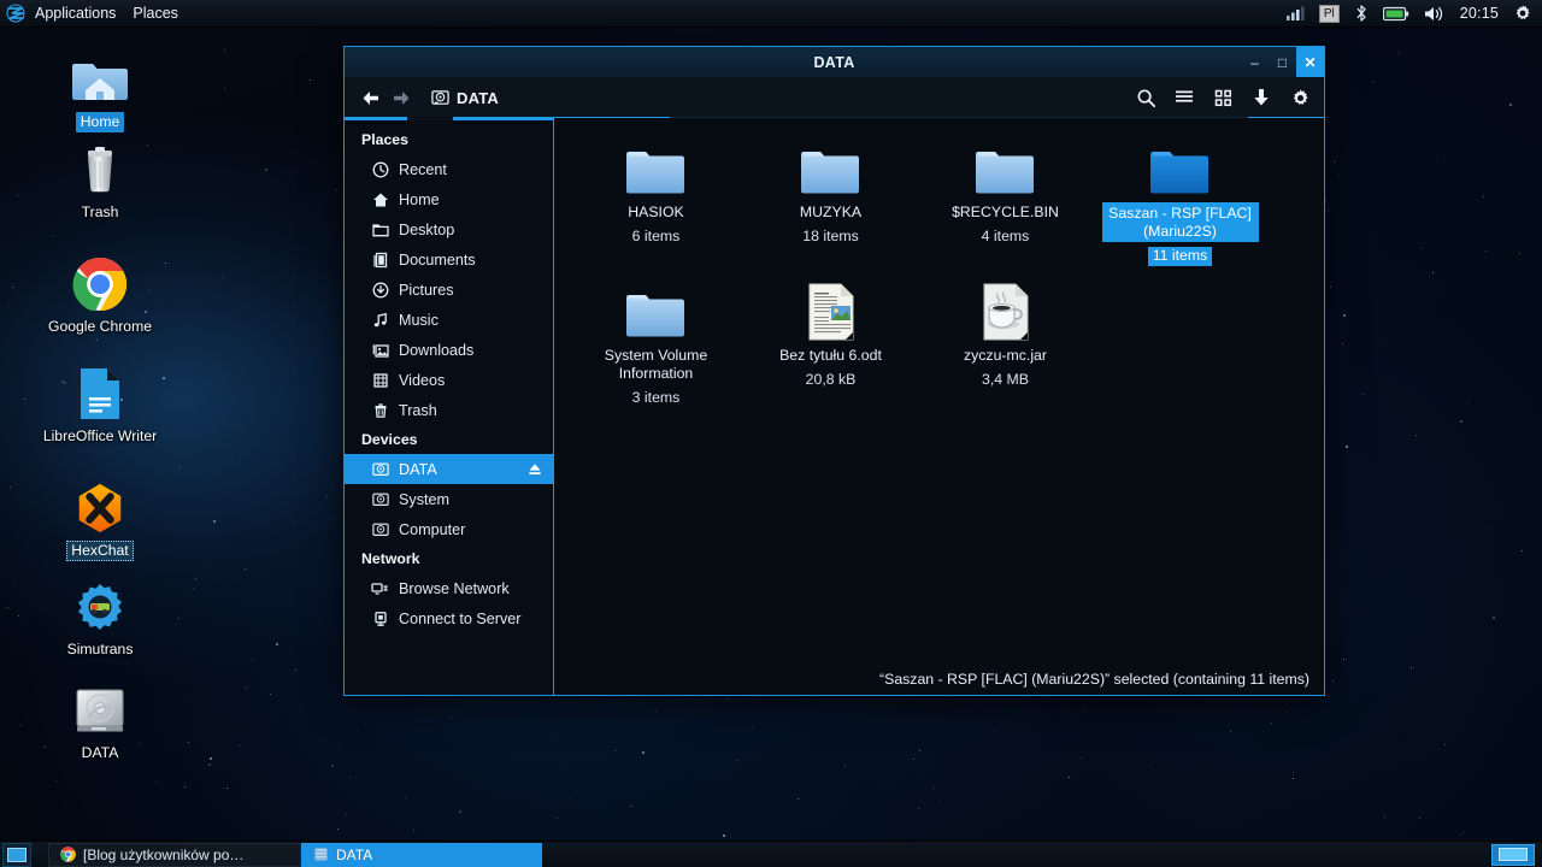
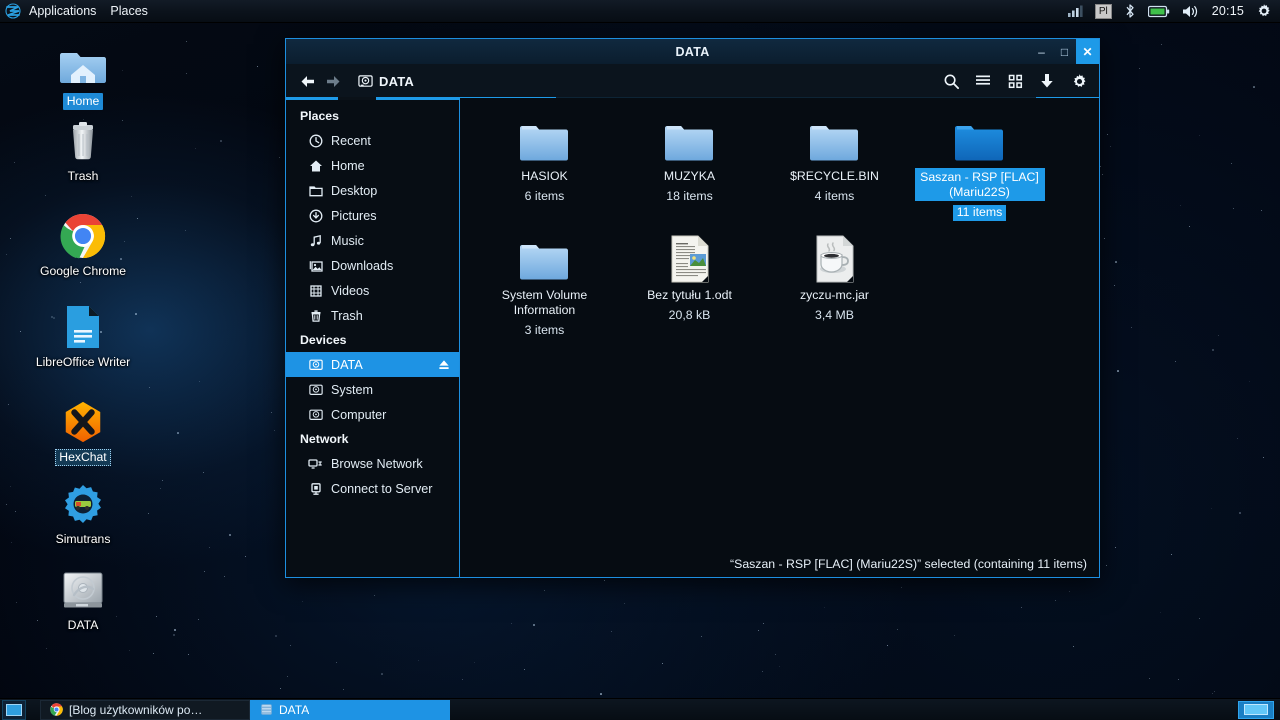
  Applications
  Places
  Pl
  20:15
  Home
  Trash
  Google Chrome
  LibreOffice Writer
  HexChat
  Simutrans
  DATA
  DATA
  –
  □
  ✕
  DATA
  Places
  Recent
  Home
  Desktop
- Documents
  Pictures
  Music
  Downloads
  Videos
  Trash
  Devices
  DATA
  System
  Computer
  Network
  Browse Network
  Connect to Server
  HASIOK
  6 items
  MUZYKA
  18 items
  $RECYCLE.BIN
  4 items
  Saszan - RSP [FLAC] (Mariu22S)
  11 items
  System Volume Information
  3 items
- Bez tytułu 6.odt
+ Bez tytułu 1.odt
  20,8 kB
  zyczu-mc.jar
  3,4 MB
  “Saszan - RSP [FLAC] (Mariu22S)” selected (containing 11 items)
  [Blog użytkowników po…
  DATA
